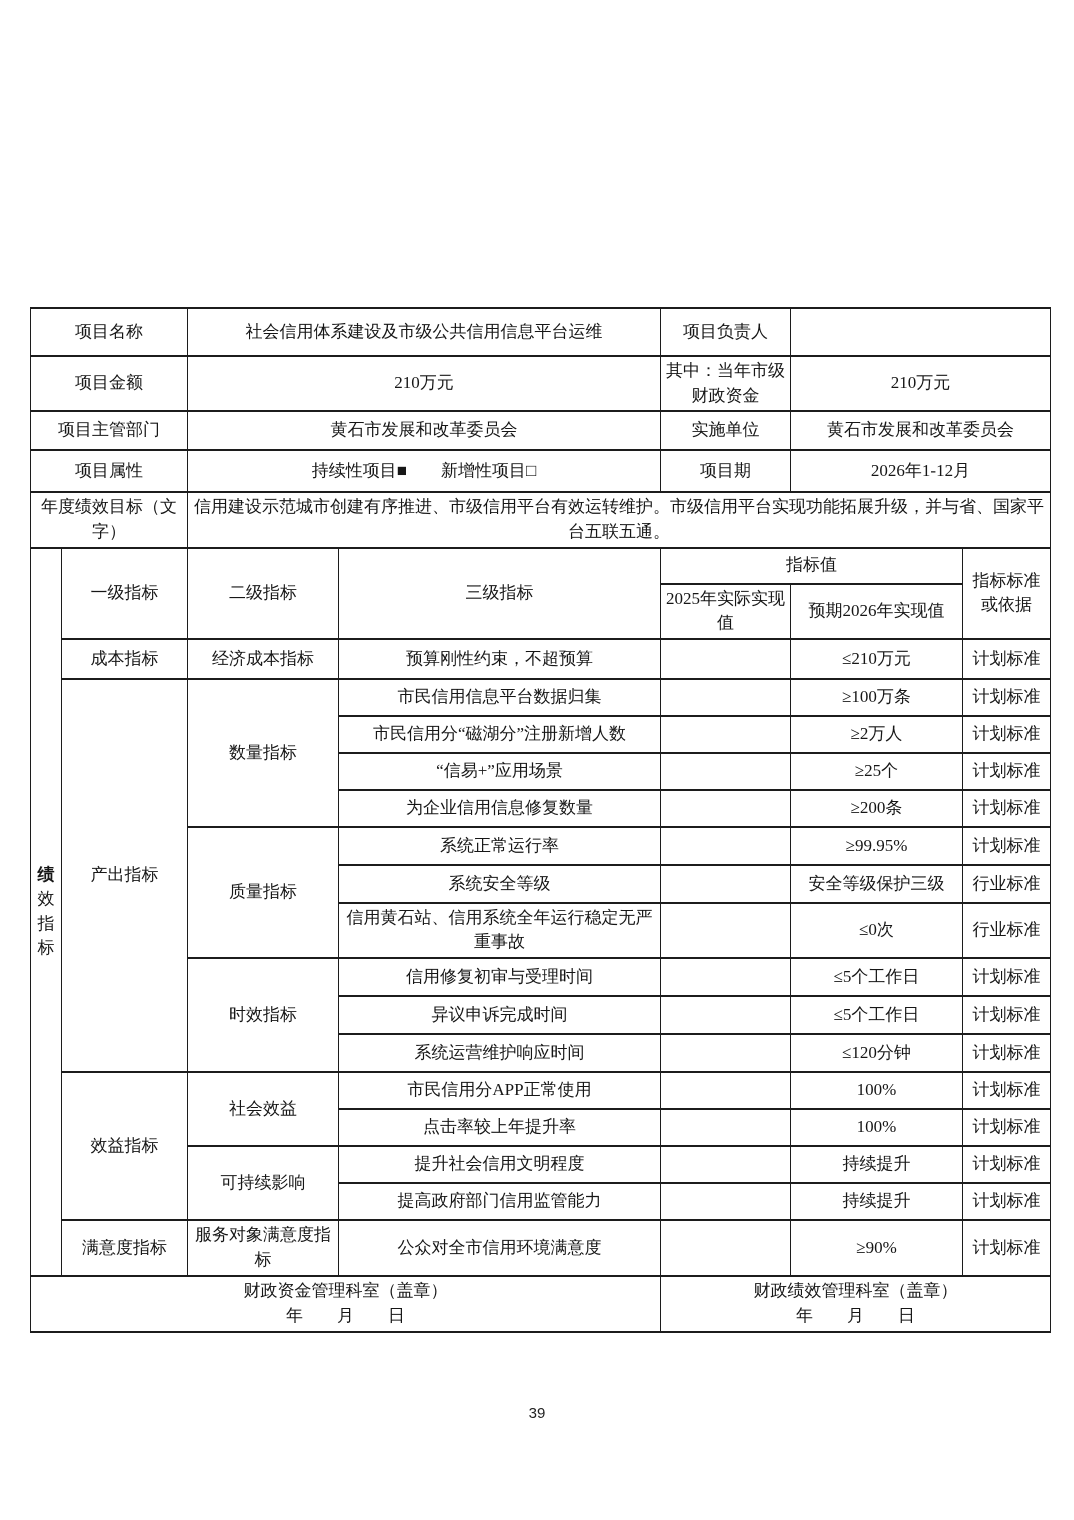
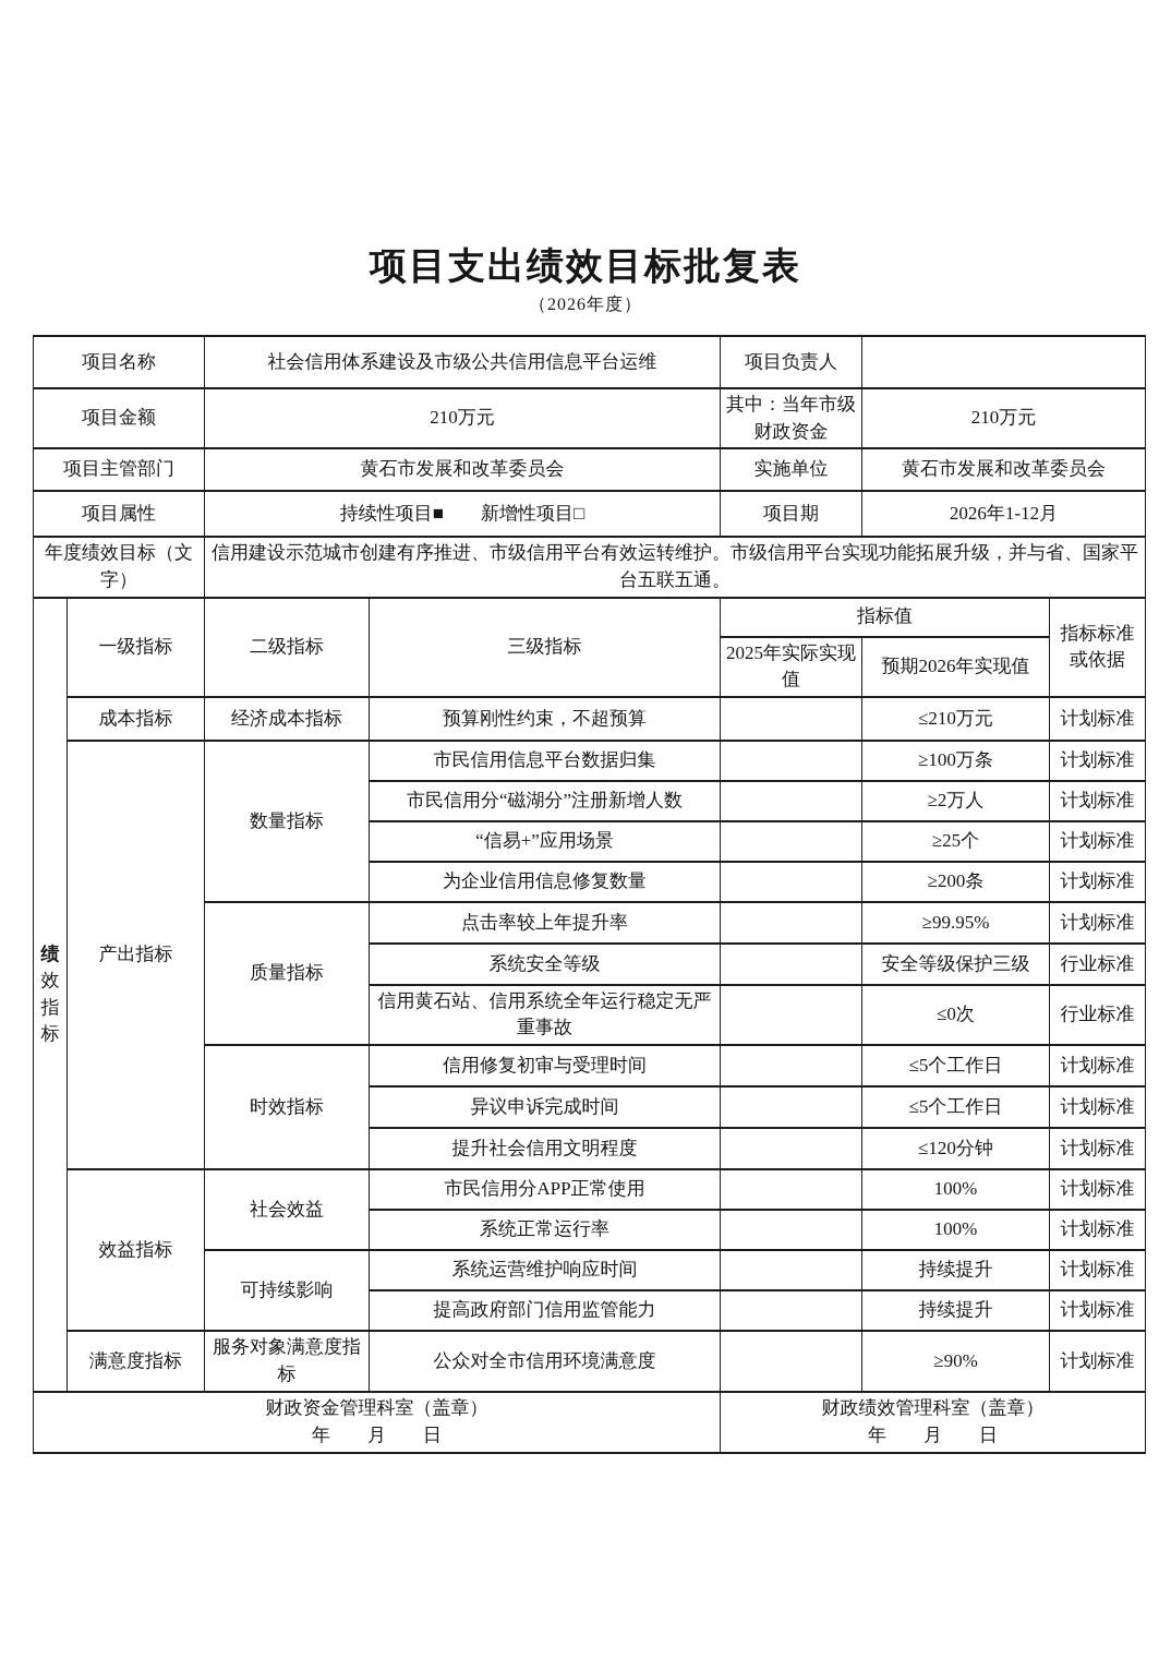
+ 项目支出绩效目标批复表
+ （2026年度）
  项目名称	社会信用体系建设及市级公共信用信息平台运维	项目负责人
  项目金额	210万元	其中：当年市级财政资金	210万元
  项目主管部门	黄石市发展和改革委员会	实施单位	黄石市发展和改革委员会
  项目属性	持续性项目■ 新增性项目□	项目期	2026年1-12月
  年度绩效目标（文字）	信用建设示范城市创建有序推进、市级信用平台有效运转维护。市级信用平台实现功能拓展升级，并与省、国家平台五联五通。
  绩效指标	一级指标	二级指标	三级指标	指标值	指标标准或依据
  2025年实际实现值	预期2026年实现值
  成本指标	经济成本指标	预算刚性约束，不超预算		≤210万元	计划标准
  产出指标	数量指标	市民信用信息平台数据归集		≥100万条	计划标准
  市民信用分“磁湖分”注册新增人数		≥2万人	计划标准
  “信易+”应用场景		≥25个	计划标准
  为企业信用信息修复数量		≥200条	计划标准
- 质量指标	系统正常运行率		≥99.95%	计划标准
+ 质量指标	点击率较上年提升率		≥99.95%	计划标准
  系统安全等级		安全等级保护三级	行业标准
  信用黄石站、信用系统全年运行稳定无严重事故		≤0次	行业标准
  时效指标	信用修复初审与受理时间		≤5个工作日	计划标准
  异议申诉完成时间		≤5个工作日	计划标准
- 系统运营维护响应时间		≤120分钟	计划标准
+ 提升社会信用文明程度		≤120分钟	计划标准
  效益指标	社会效益	市民信用分APP正常使用		100%	计划标准
- 点击率较上年提升率		100%	计划标准
+ 系统正常运行率		100%	计划标准
- 可持续影响	提升社会信用文明程度		持续提升	计划标准
+ 可持续影响	系统运营维护响应时间		持续提升	计划标准
  提高政府部门信用监管能力		持续提升	计划标准
  满意度指标	服务对象满意度指标	公众对全市信用环境满意度		≥90%	计划标准
  财政资金管理科室（盖章） 年 月 日	财政绩效管理科室（盖章） 年 月 日
- 39
